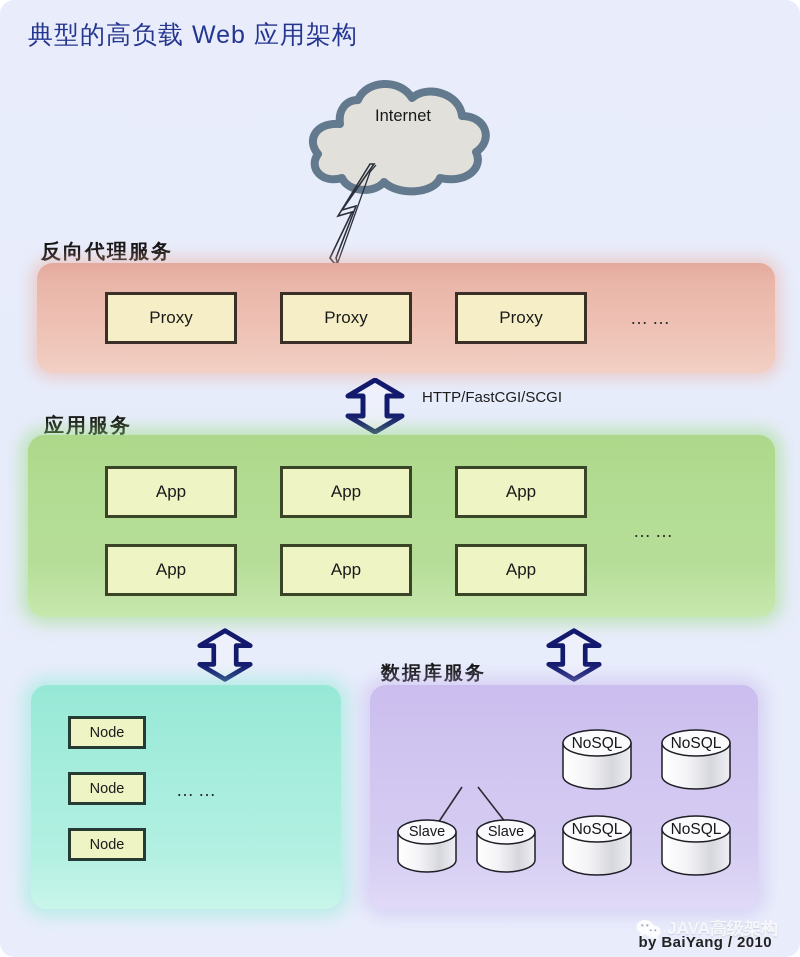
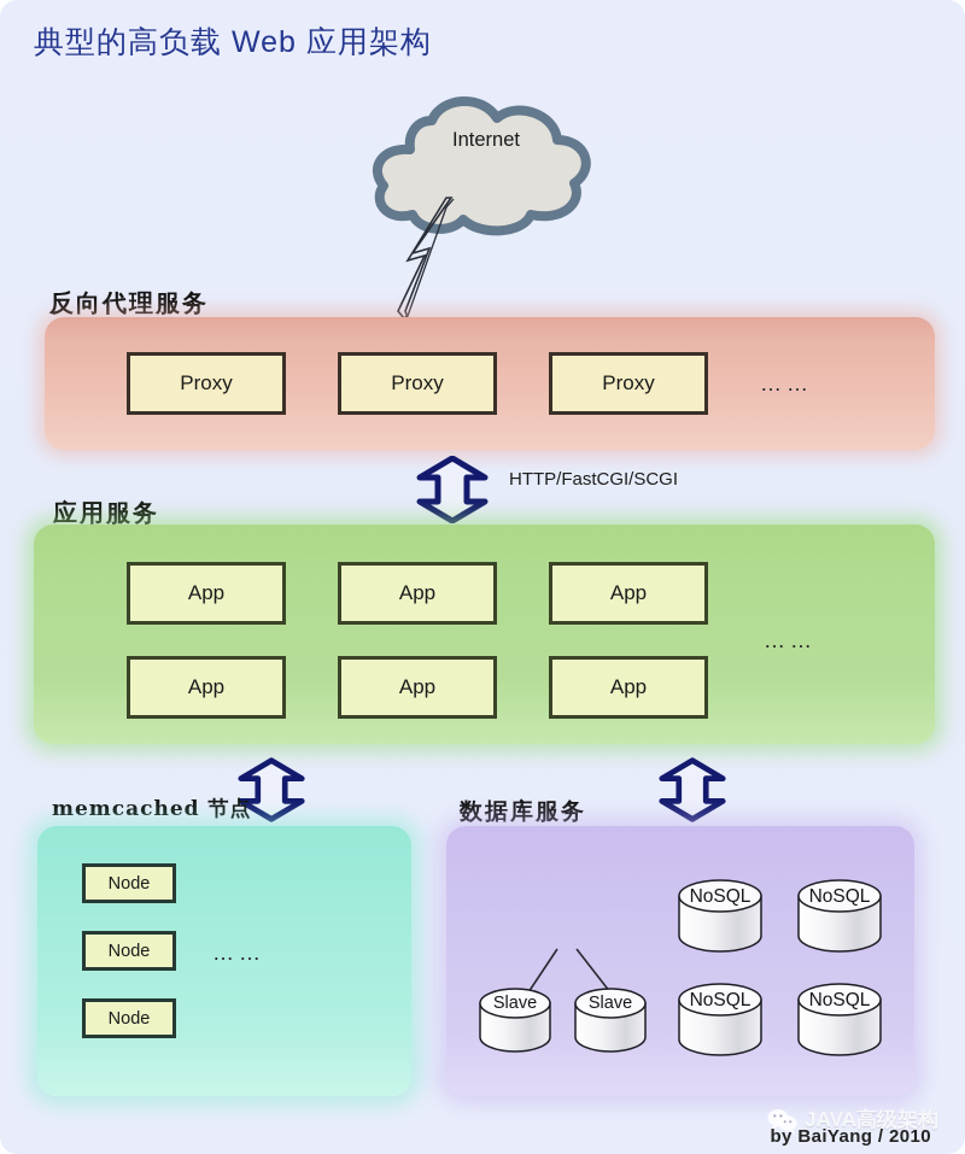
  典型的高负载 Web 应用架构
  Internet
  反向代理服务
  Proxy
  Proxy
  Proxy
  ……
  HTTP/FastCGI/SCGI
  应用服务
  App
  App
  App
  App
  App
  App
  ……
+ memcached 节点
  Node
  Node
  Node
  ……
  数据库服务
  Slave
  Slave
  NoSQL
  NoSQL
  NoSQL
  NoSQL
  JAVA高级架构
  by BaiYang / 2010
